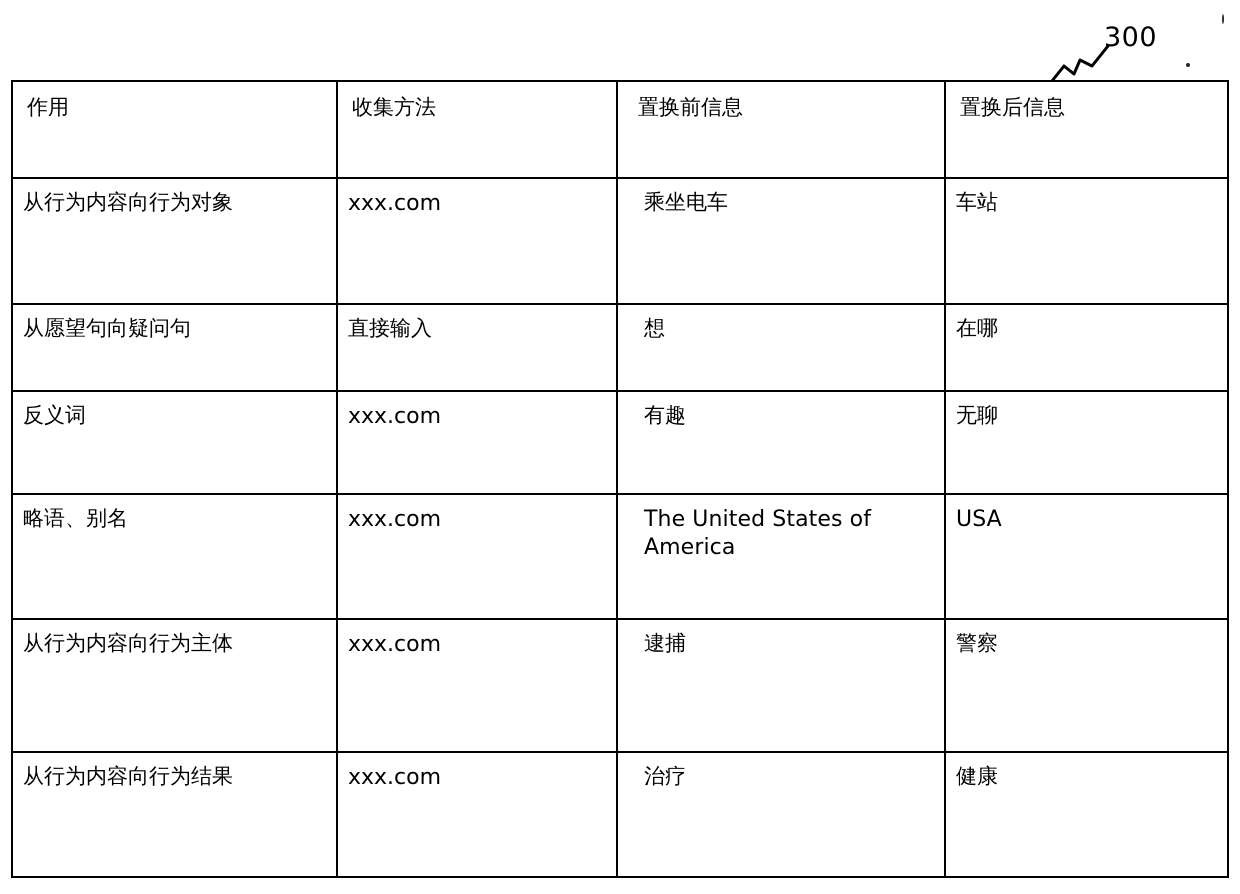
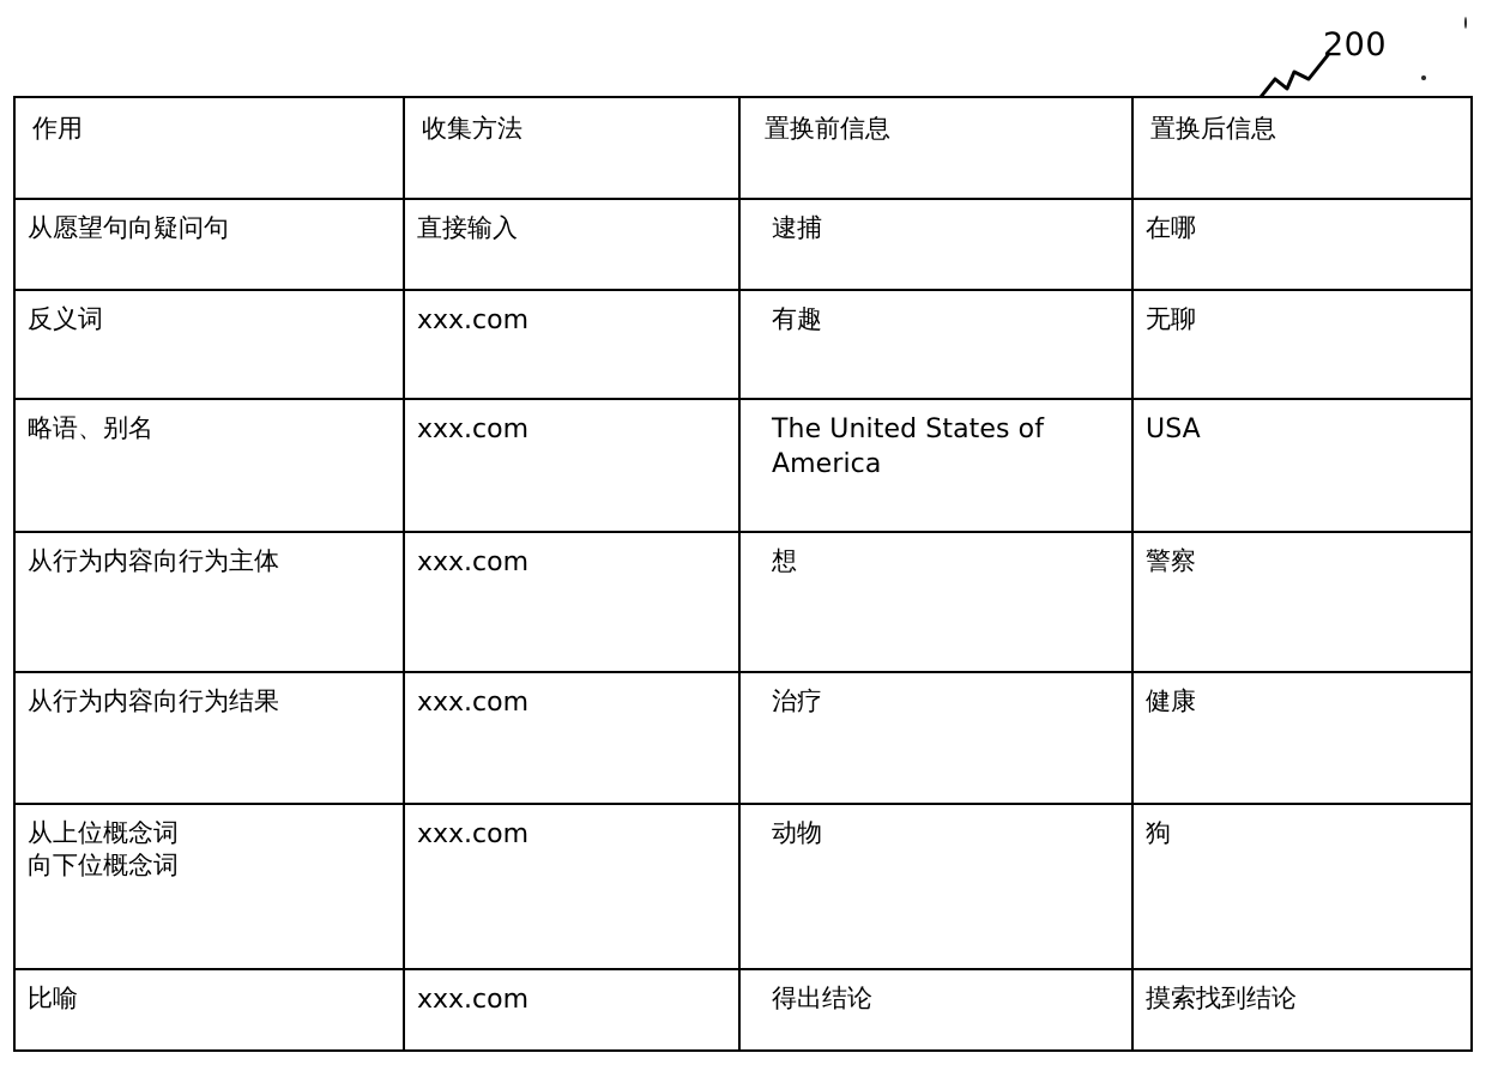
- 300
+ 200
  作用	收集方法	置换前信息	置换后信息
- 从行为内容向行为对象	xxx.com	乘坐电车	车站
- 从愿望句向疑问句	直接输入	想	在哪
+ 从愿望句向疑问句	直接输入	逮捕	在哪
  反义词	xxx.com	有趣	无聊
  略语、别名	xxx.com	The United States of America	USA
- 从行为内容向行为主体	xxx.com	逮捕	警察
+ 从行为内容向行为主体	xxx.com	想	警察
  从行为内容向行为结果	xxx.com	治疗	健康
+ 从上位概念词 向下位概念词	xxx.com	动物	狗
+ 比喻	xxx.com	得出结论	摸索找到结论
